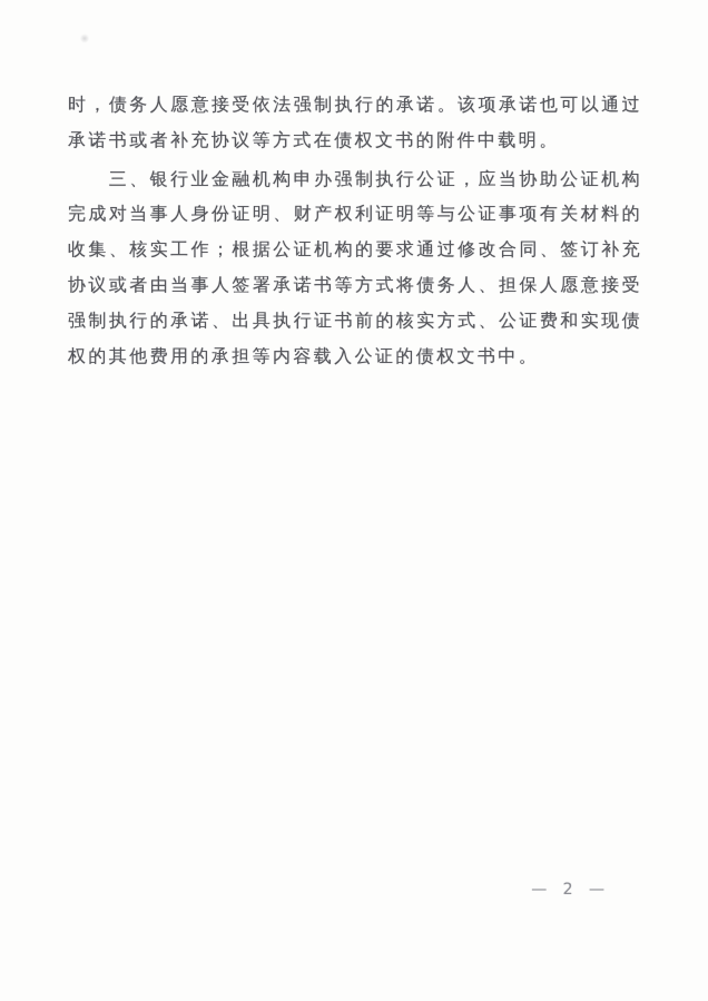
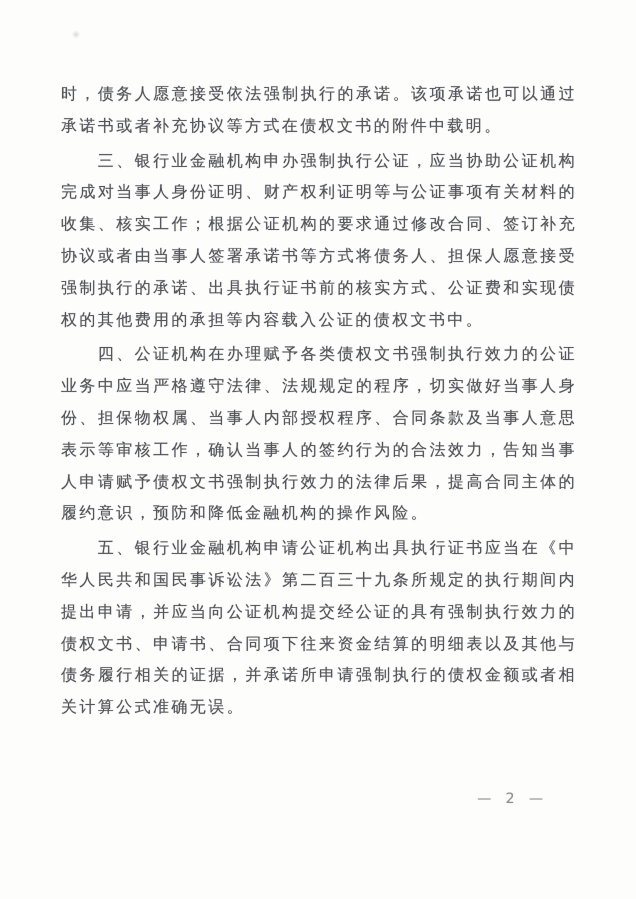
  时，债务人愿意接受依法强制执行的承诺。该项承诺也可以通过承诺书或者补充协议等方式在债权文书的附件中载明。
  三、银行业金融机构申办强制执行公证，应当协助公证机构完成对当事人身份证明、财产权利证明等与公证事项有关材料的收集、核实工作；根据公证机构的要求通过修改合同、签订补充协议或者由当事人签署承诺书等方式将债务人、担保人愿意接受强制执行的承诺、出具执行证书前的核实方式、公证费和实现债权的其他费用的承担等内容载入公证的债权文书中。
+ 四、公证机构在办理赋予各类债权文书强制执行效力的公证业务中应当严格遵守法律、法规规定的程序，切实做好当事人身份、担保物权属、当事人内部授权程序、合同条款及当事人意思表示等审核工作，确认当事人的签约行为的合法效力，告知当事人申请赋予债权文书强制执行效力的法律后果，提高合同主体的履约意识，预防和降低金融机构的操作风险。
+ 五、银行业金融机构申请公证机构出具执行证书应当在《中华人民共和国民事诉讼法》第二百三十九条所规定的执行期间内提出申请，并应当向公证机构提交经公证的具有强制执行效力的债权文书、申请书、合同项下往来资金结算的明细表以及其他与债务履行相关的证据，并承诺所申请强制执行的债权金额或者相关计算公式准确无误。
  — 2 —
